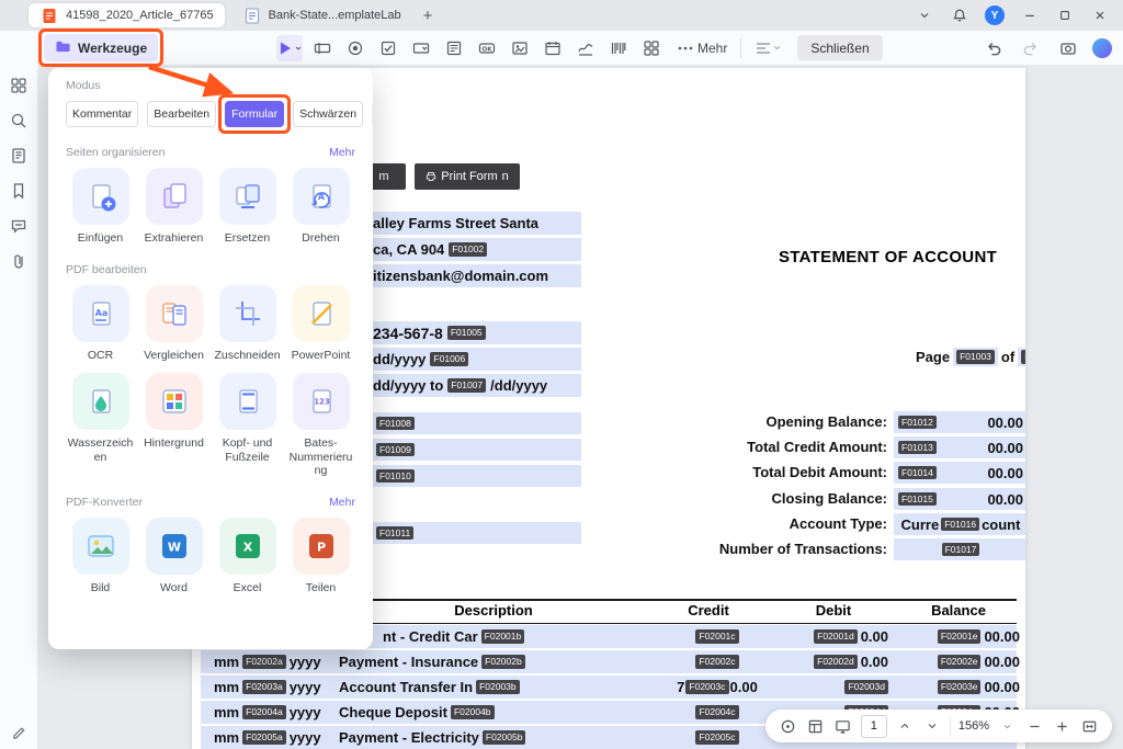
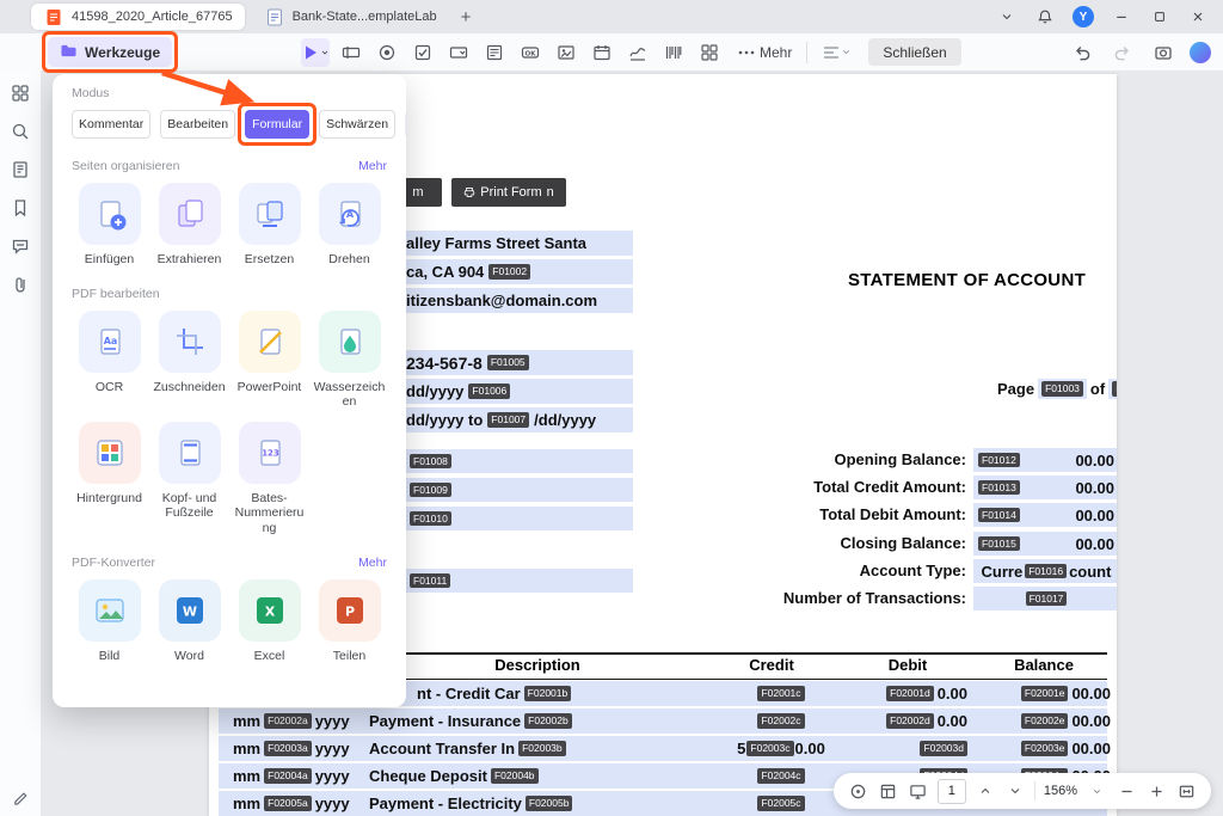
  41598_2020_Article_67765
  Bank-State...emplateLab
  +
  Y
  Werkzeuge
  Mehr
  Schließen
  m
  Print Form
  n
  alley Farms Street Santa
  ca, CA 904
  F01002
  itizensbank@domain.com
  STATEMENT OF ACCOUNT
  234-567-8
  F01005
  dd/yyyy
  F01006
  dd/yyyy to
  F01007
  /dd/yyyy
  Page
  F01003
  of
  F01008
  F01009
  F01010
  F01011
  Opening Balance:
  F01012
  00.00
  Total Credit Amount:
  F01013
  00.00
  Total Debit Amount:
  F01014
  00.00
  Closing Balance:
  F01015
  00.00
  Account Type:
  Curre
  F01016
  count
  Number of Transactions:
  F01017
  Description
  Credit
  Debit
  Balance
  nt - Credit Car
  F02001b
  F02001c
  F02001d
  0.00
  F02001e
  00.00
  mm
  F02002a
  yyyy
  Payment - Insurance
  F02002b
  F02002c
  F02002d
  0.00
  F02002e
  00.00
  mm
  F02003a
  yyyy
  Account Transfer In
  F02003b
- 7
+ 5
  F02003c
  0.00
  F02003d
  F02003e
  00.00
  mm
  F02004a
  yyyy
  Cheque Deposit
  F02004b
  F02004c
  mm
  F02005a
  yyyy
  Payment - Electricity
  F02005b
  F02005c
  Modus
  Kommentar
  Bearbeiten
  Formular
  Schwärzen
  Seiten organisieren
  Mehr
  Einfügen
  Extrahieren
  Ersetzen
  A
  Drehen
  PDF bearbeiten
  Aa
  OCR
- Vergleichen
  Zuschneiden
  PowerPoint
  Wasserzeichen
  Hintergrund
  Kopf- und Fußzeile
  123
  Bates-Nummerierung
  PDF-Konverter
  Mehr
  Bild
  W
  Word
  X
  Excel
  P
  Teilen
  1
  156%
